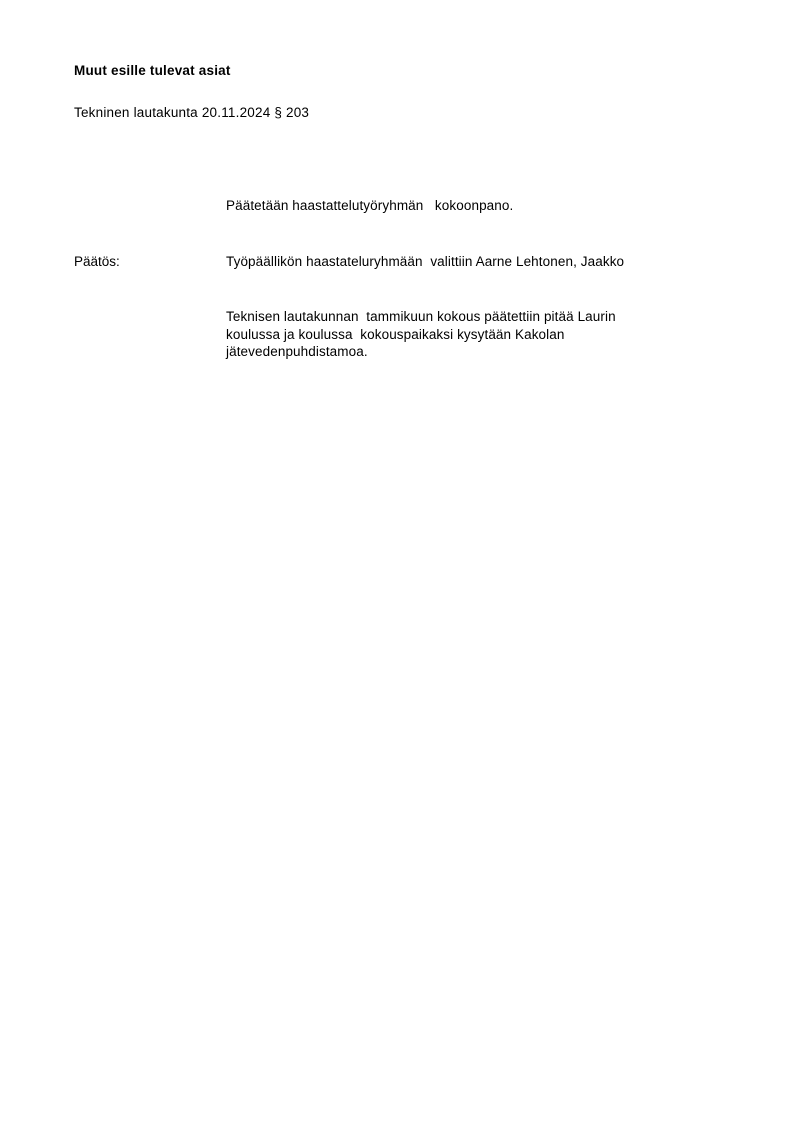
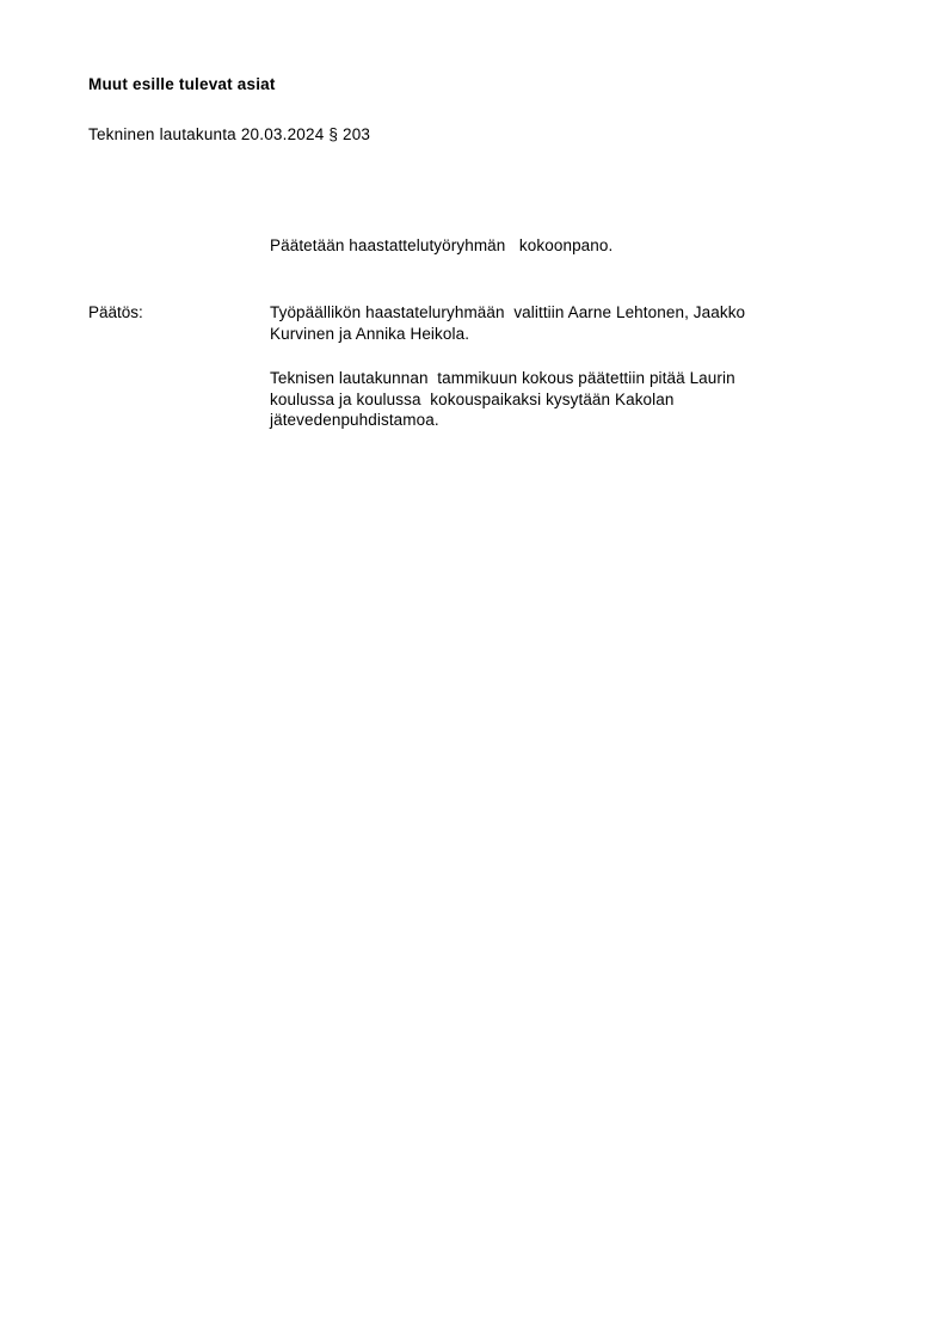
  Muut esille tulevat asiat
- Tekninen lautakunta 20.11.2024 § 203
+ Tekninen lautakunta 20.03.2024 § 203
  Päätetään haastattelutyöryhmän kokoonpano.
  Päätös:
  Työpäällikön haastateluryhmään valittiin Aarne Lehtonen, Jaakko
+ Kurvinen ja Annika Heikola.
  Teknisen lautakunnan tammikuun kokous päätettiin pitää Laurin
  koulussa ja koulussa kokouspaikaksi kysytään Kakolan
  jätevedenpuhdistamoa.
